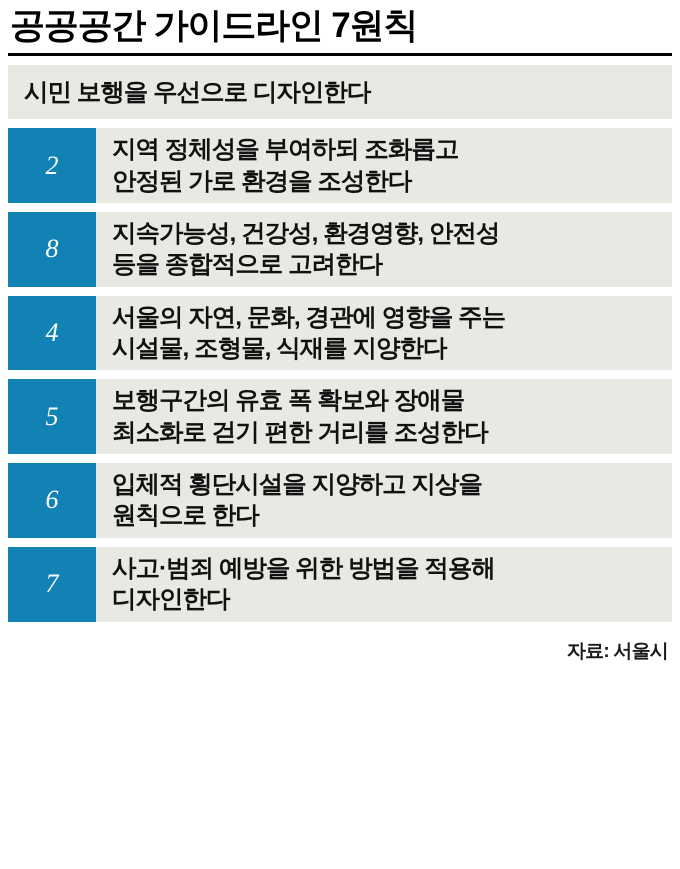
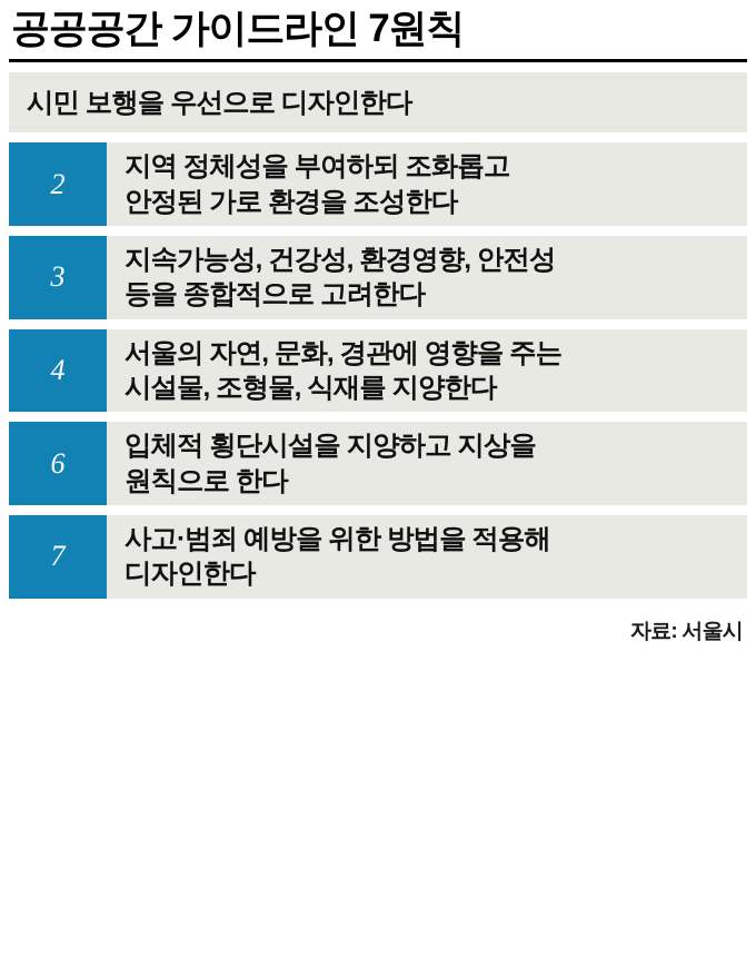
  공공공간 가이드라인 7원칙
  시민 보행을 우선으로 디자인한다
  2
  지역 정체성을 부여하되 조화롭고
  안정된 가로 환경을 조성한다
- 8
+ 3
  지속가능성, 건강성, 환경영향, 안전성
  등을 종합적으로 고려한다
  4
  서울의 자연, 문화, 경관에 영향을 주는
  시설물, 조형물, 식재를 지양한다
- 5
- 보행구간의 유효 폭 확보와 장애물
- 최소화로 걷기 편한 거리를 조성한다
  6
  입체적 횡단시설을 지양하고 지상을
  원칙으로 한다
  7
  사고·범죄 예방을 위한 방법을 적용해
  디자인한다
  자료: 서울시
